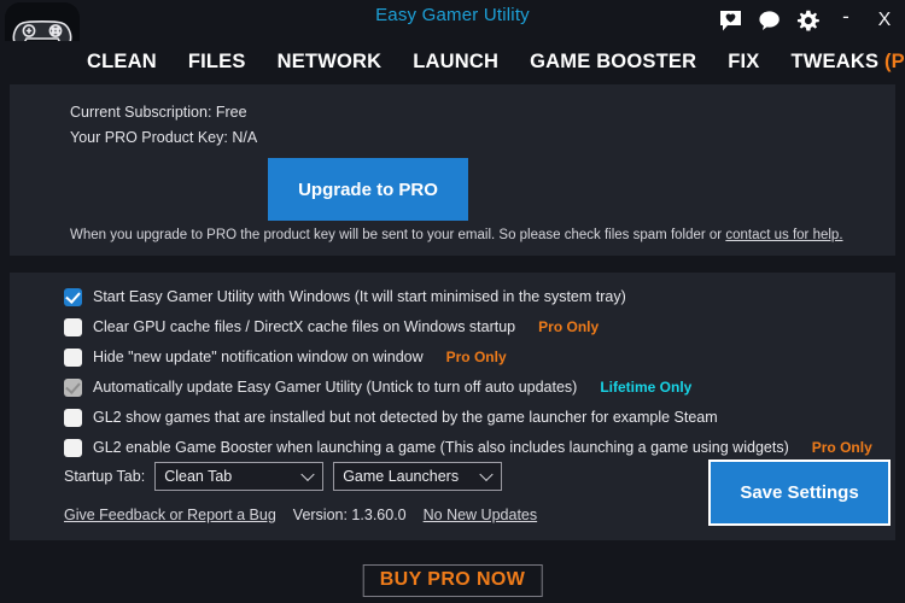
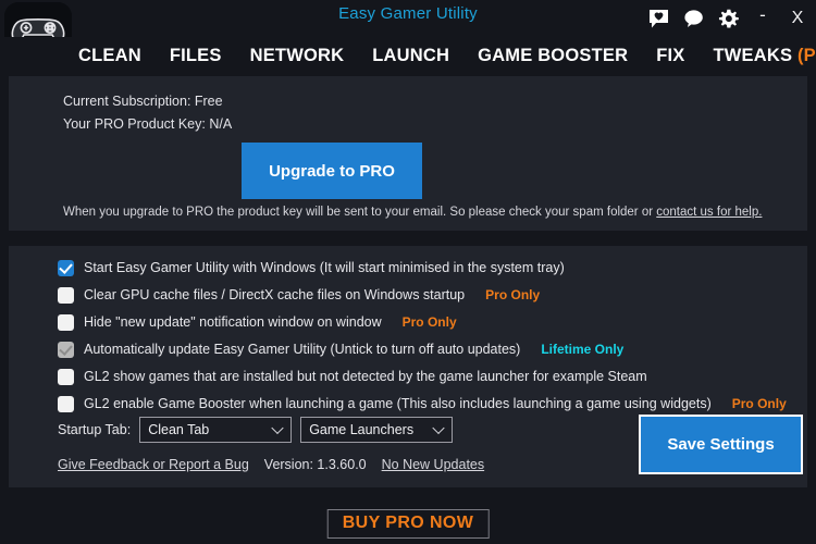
  Easy Gamer Utility
  -
  X
  CLEAN
  FILES
  NETWORK
  LAUNCH
  GAME BOOSTER
  FIX
  TWEAKS (P
  Current Subscription: Free
  Your PRO Product Key: N/A
  Upgrade to PRO
- When you upgrade to PRO the product key will be sent to your email. So please check files spam folder or contact us for help.
+ When you upgrade to PRO the product key will be sent to your email. So please check your spam folder or contact us for help.
  Start Easy Gamer Utility with Windows (It will start minimised in the system tray)
  Clear GPU cache files / DirectX cache files on Windows startup
  Pro Only
  Hide "new update" notification window on window
  Pro Only
  Automatically update Easy Gamer Utility (Untick to turn off auto updates)
  Lifetime Only
  GL2 show games that are installed but not detected by the game launcher for example Steam
  GL2 enable Game Booster when launching a game (This also includes launching a game using widgets)
  Pro Only
  Startup Tab:
  Clean Tab
  Game Launchers
  Give Feedback or Report a Bug
  Version: 1.3.60.0
  No New Updates
  Save Settings
  BUY PRO NOW
